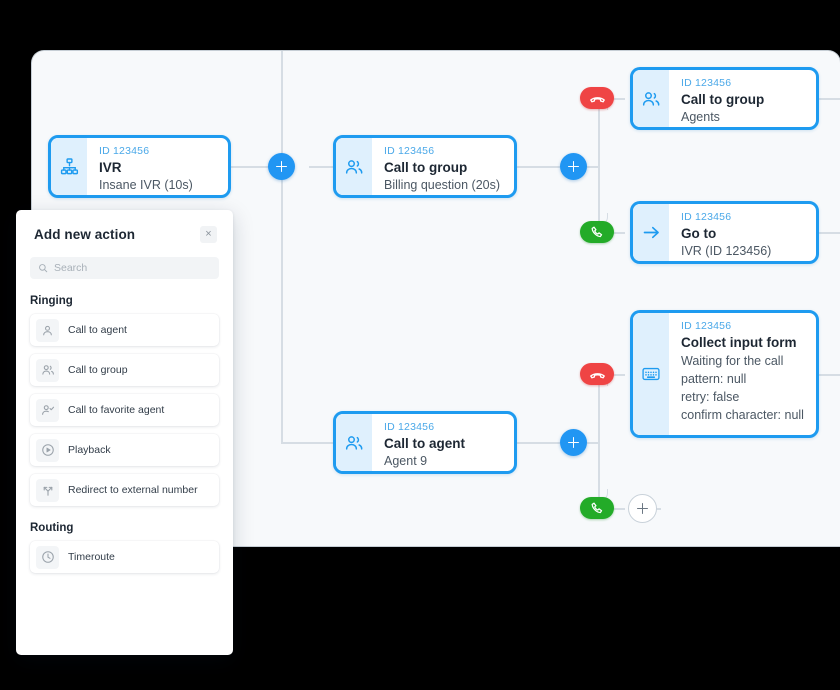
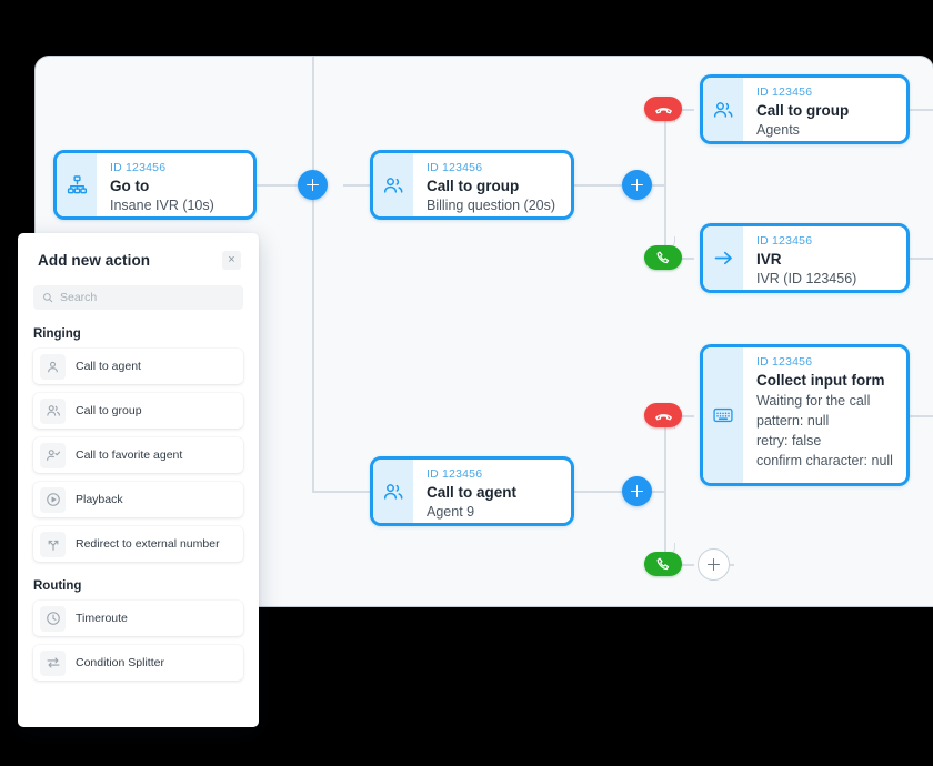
  ID 123456
- IVR
+ Go to
  Insane IVR (10s)
  ID 123456
  Call to group
  Billing question (20s)
  ID 123456
  Call to group
  Agents
  ID 123456
- Go to
+ IVR
  IVR (ID 123456)
  ID 123456
  Collect input form
  Waiting for the call
  pattern: null
  retry: false
  confirm character: null
  ID 123456
  Call to agent
  Agent 9
  Add new action
  ×
  Search
  Ringing
  Call to agent
  Call to group
  Call to favorite agent
  Playback
  Redirect to external number
  Routing
  Timeroute
+ Condition Splitter
